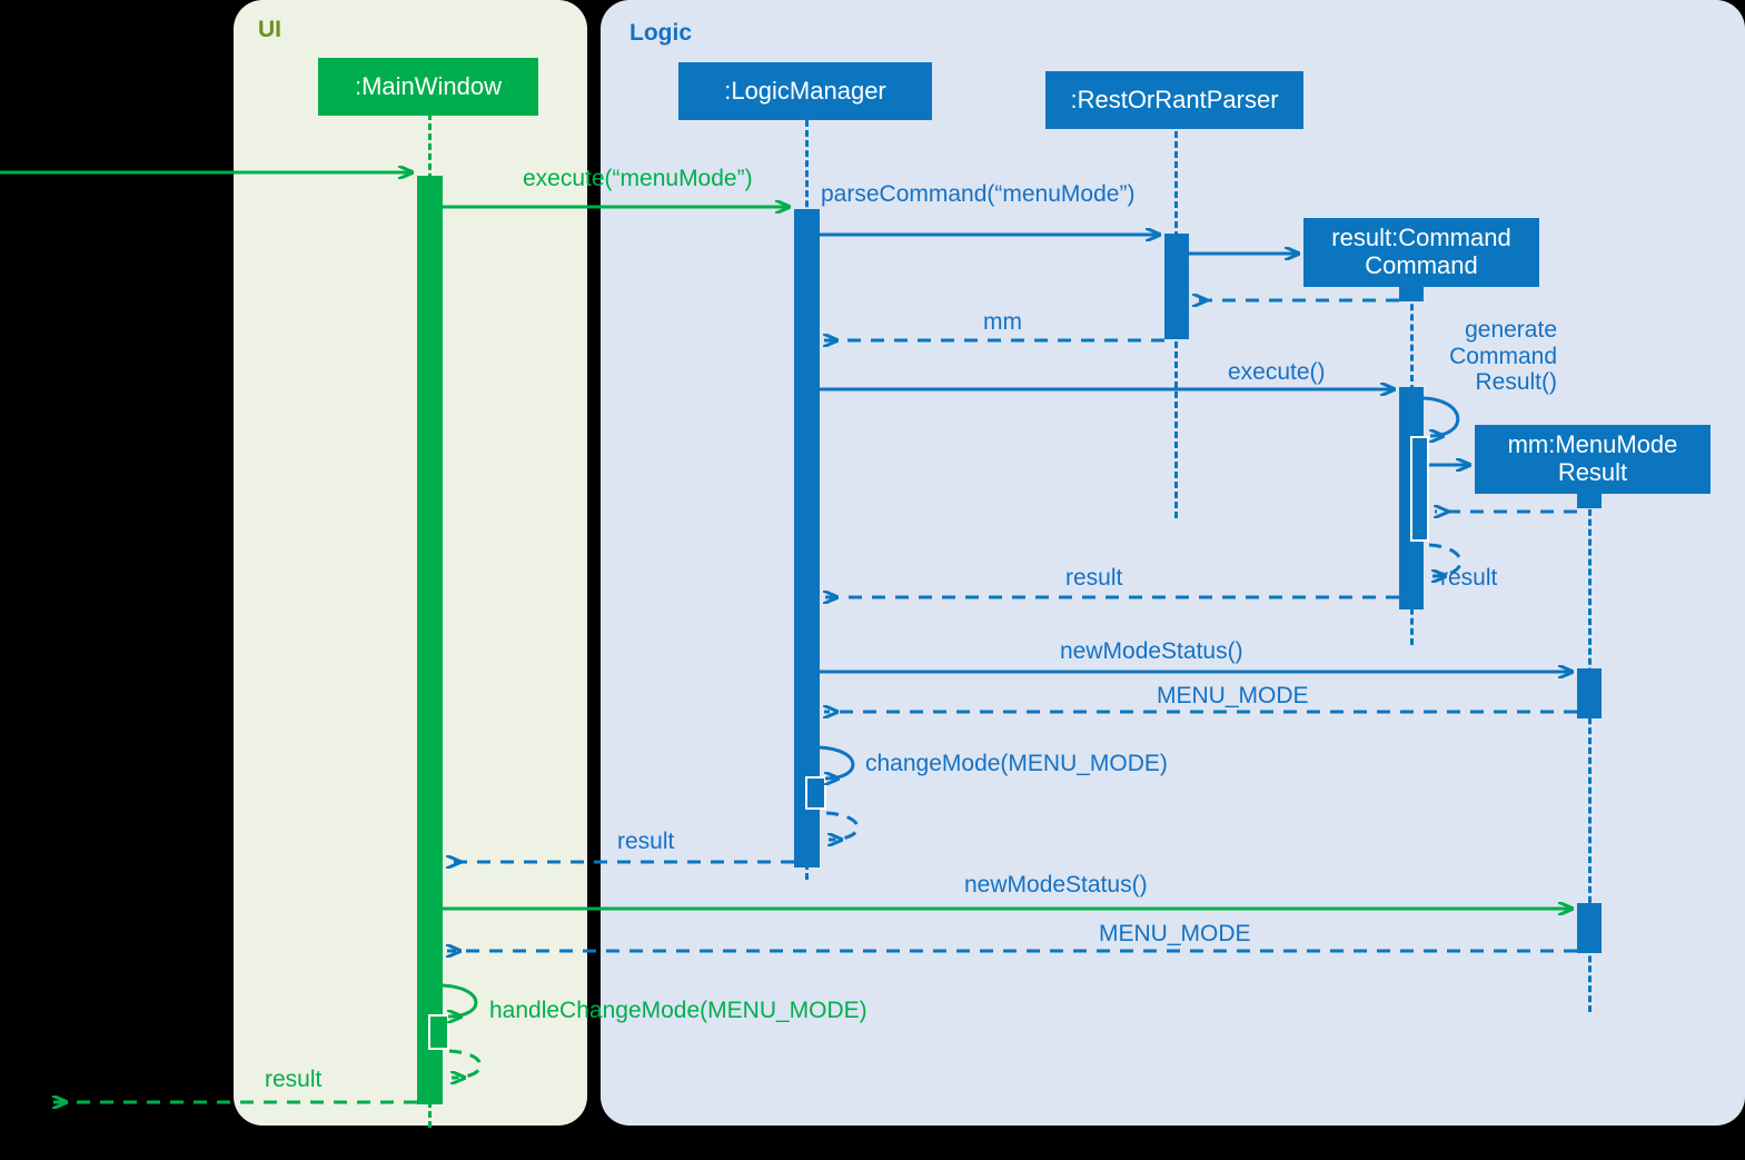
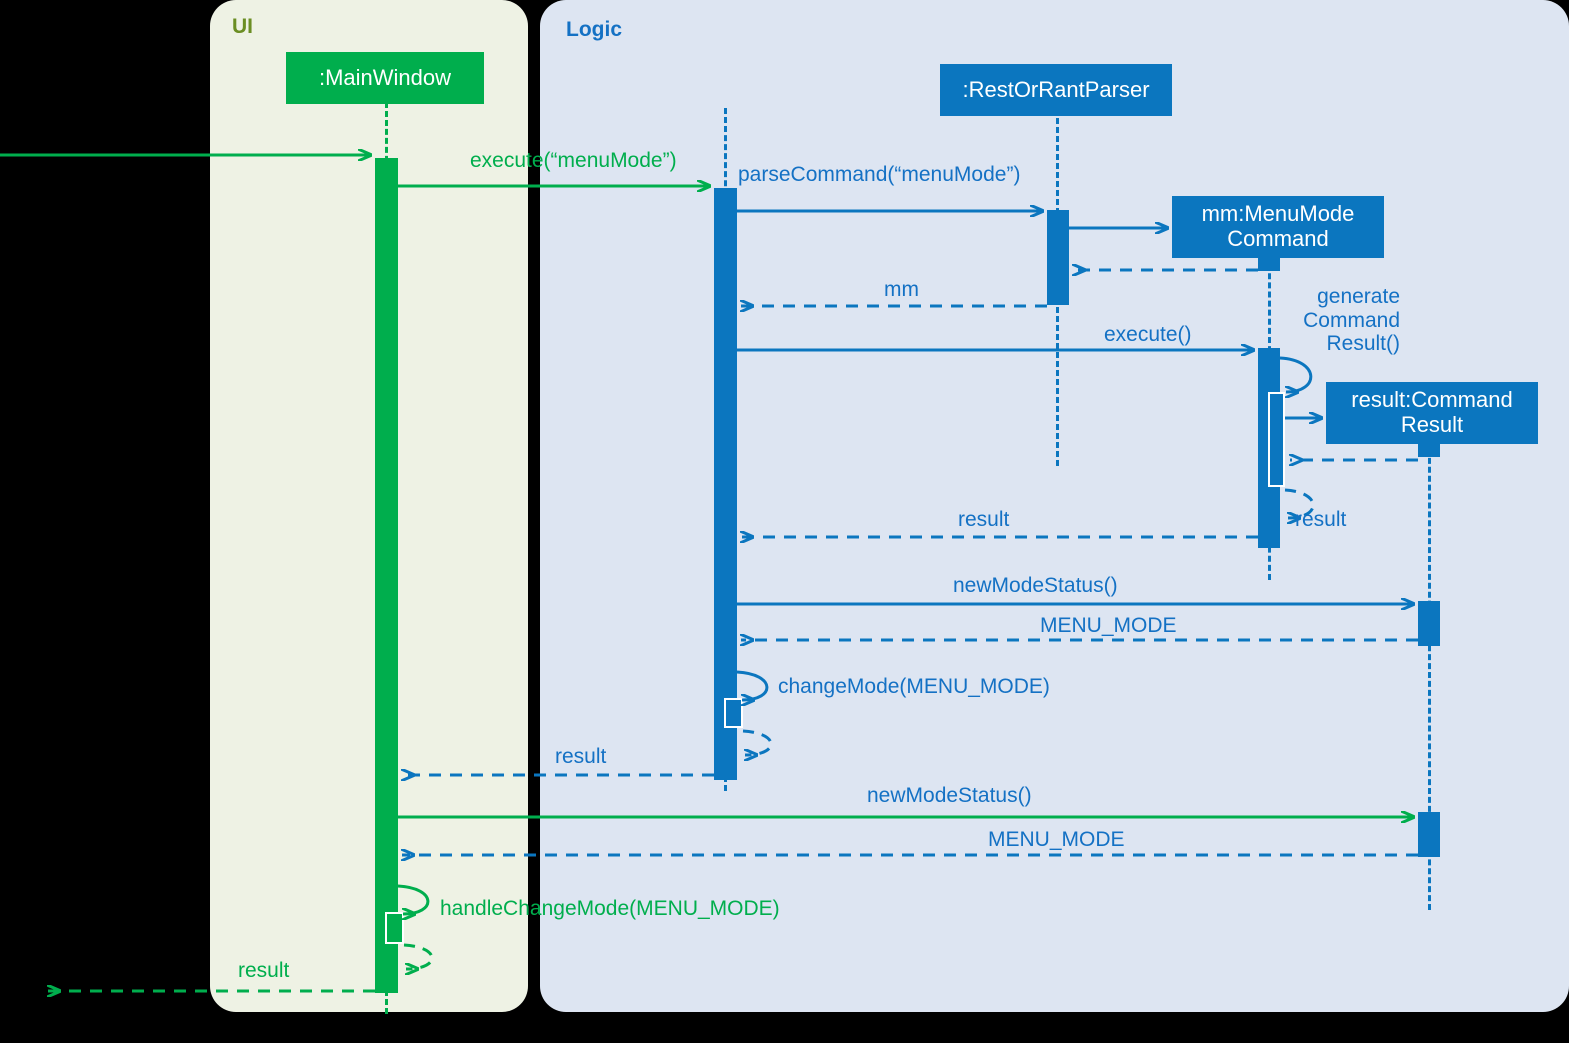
  UI
  Logic
  :MainWindow
- :LogicManager
  :RestOrRantParser
- result:Command
+ mm:MenuMode
  Command
- mm:MenuMode
+ result:Command
  Result
  execute(“menuMode”)
  parseCommand(“menuMode”)
  mm
  execute()
  generate
  Command
  Result()
  result
  result
  newModeStatus()
  MENU_MODE
  changeMode(MENU_MODE)
  result
  newModeStatus()
  MENU_MODE
  handleChangeMode(MENU_MODE)
  result
